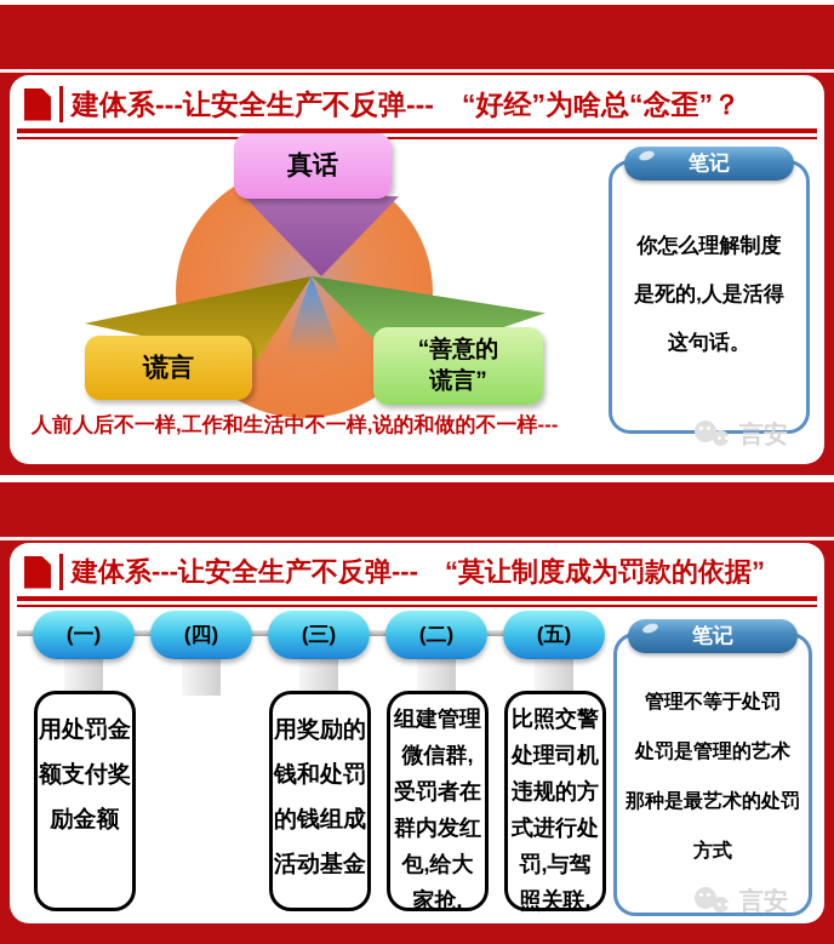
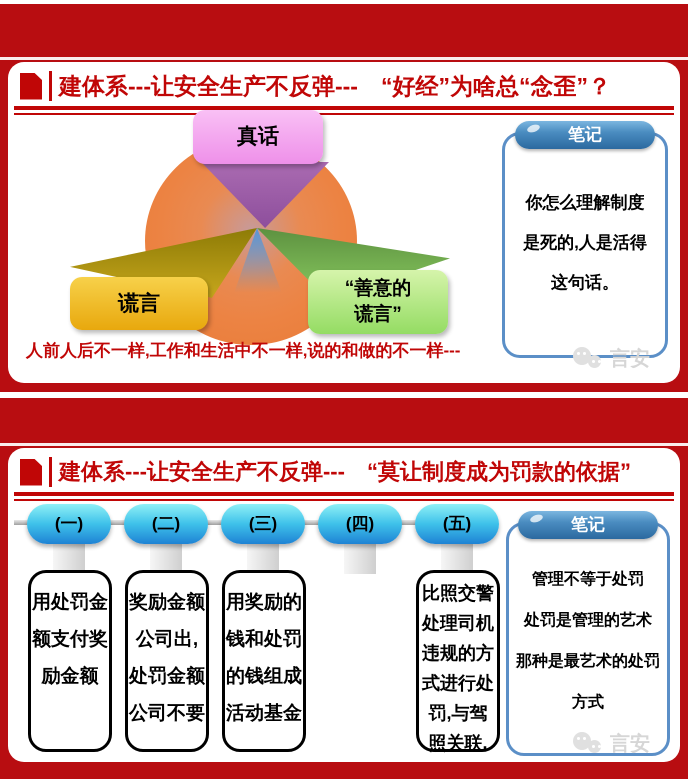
  建体系---让安全生产不反弹--- “好经”为啥总“念歪”？
  真话
  谎言
  “善意的
  谎言”
  人前人后不一样,工作和生活中不一样,说的和做的不一样---
  笔记
  你怎么理解制度
  是死的,人是活得
  这句话。
  言安
  建体系---让安全生产不反弹--- “莫让制度成为罚款的依据”
  (一)
- (四)
+ (二)
  (三)
- (二)
+ (四)
  (五)
  用处罚金
  额支付奖
  励金额
+ 奖励金额
+ 公司出,
+ 处罚金额
+ 公司不要
  用奖励的
  钱和处罚
  的钱组成
  活动基金
- 组建管理
- 微信群,
- 受罚者在
- 群内发红
- 包,给大
- 家抢.
  比照交警
  处理司机
  违规的方
  式进行处
  罚,与驾
  照关联.
  笔记
  管理不等于处罚
  处罚是管理的艺术
  那种是最艺术的处罚
  方式
  言安
